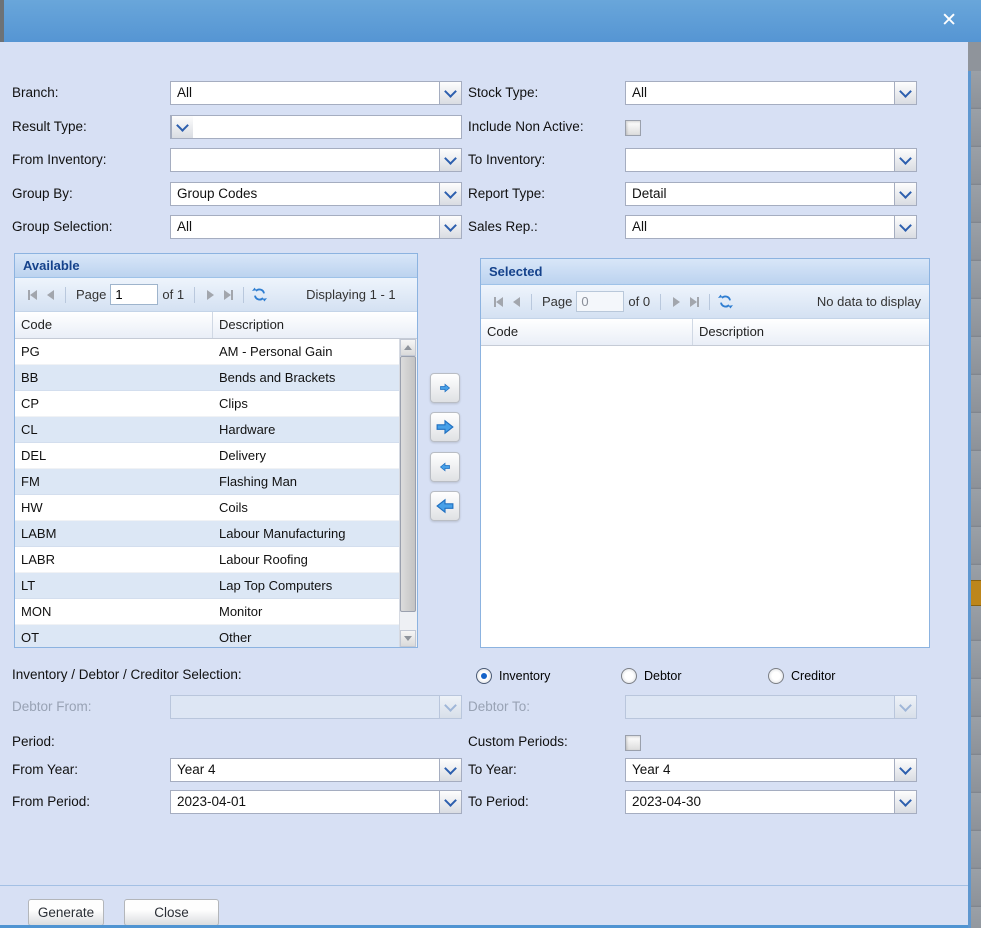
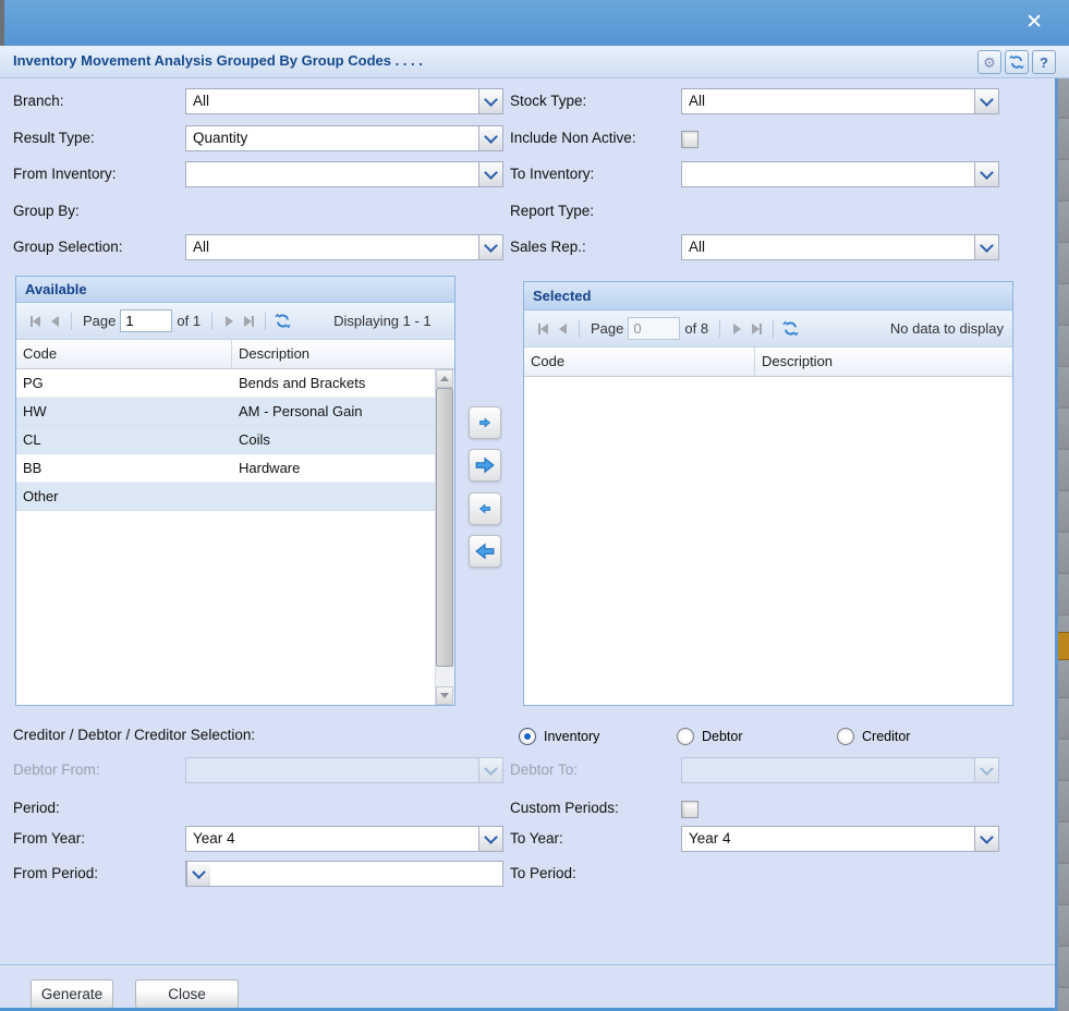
  ✕
+ Inventory Movement Analysis Grouped By Group Codes . . . .
+ ⚙
+ ?
  Branch:
  All
  Result Type:
+ Quantity
  From Inventory:
  Group By:
- Group Codes
  Group Selection:
  All
  Stock Type:
  All
  Include Non Active:
  To Inventory:
  Report Type:
- Detail
  Sales Rep.:
  All
  Available
  Page
  1
  of 1
  Displaying 1 - 1
  Code
  Description
  PG
- AM - Personal Gain
+ Bends and Brackets
- BB
+ HW
- Bends and Brackets
+ AM - Personal Gain
- CP
- Clips
  CL
- Hardware
+ Coils
- DEL
- Delivery
- FM
- Flashing Man
- HW
+ BB
- Coils
+ Hardware
- LABM
- Labour Manufacturing
- LABR
- Labour Roofing
- LT
- Lap Top Computers
- MON
- Monitor
- OT
  Other
  Selected
  Page
  0
- of 0
+ of 8
  No data to display
  Code
  Description
- Inventory / Debtor / Creditor Selection:
+ Creditor / Debtor / Creditor Selection:
  Inventory
  Debtor
  Creditor
  Debtor From:
  Debtor To:
  Period:
  Custom Periods:
  From Year:
  Year 4
  To Year:
  Year 4
  From Period:
- 2023-04-01
  To Period:
- 2023-04-30
  Generate
  Close
